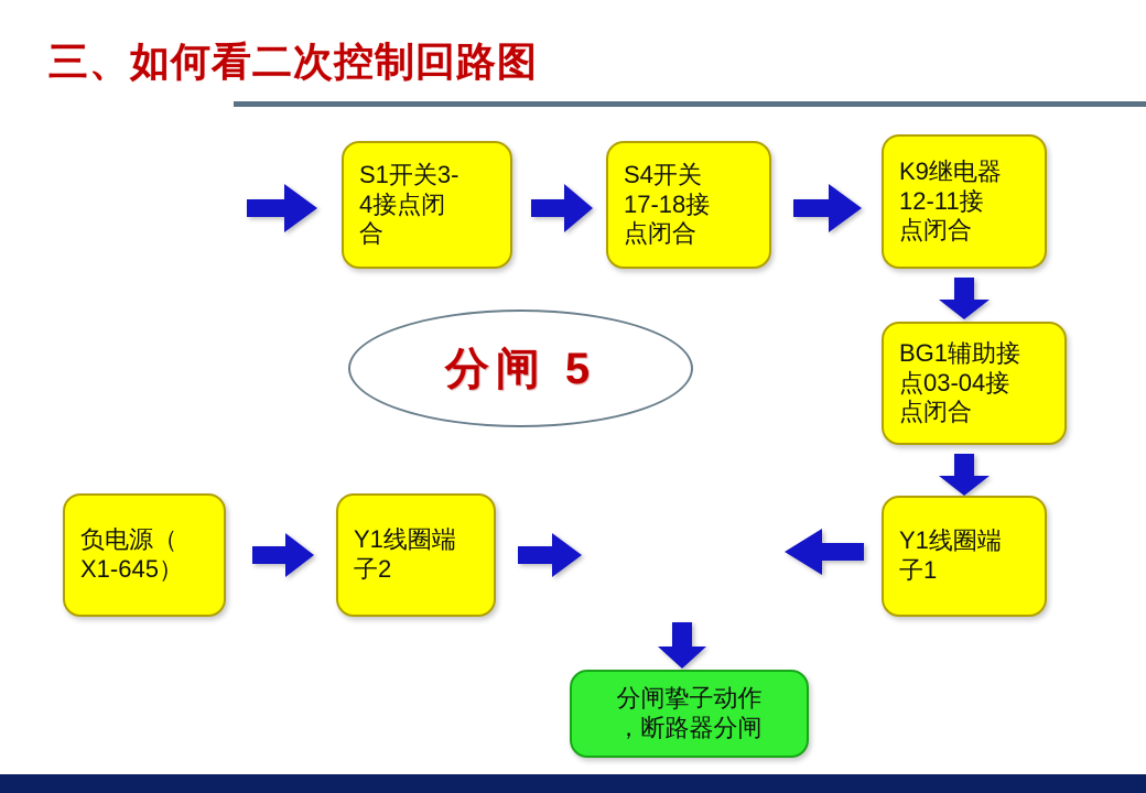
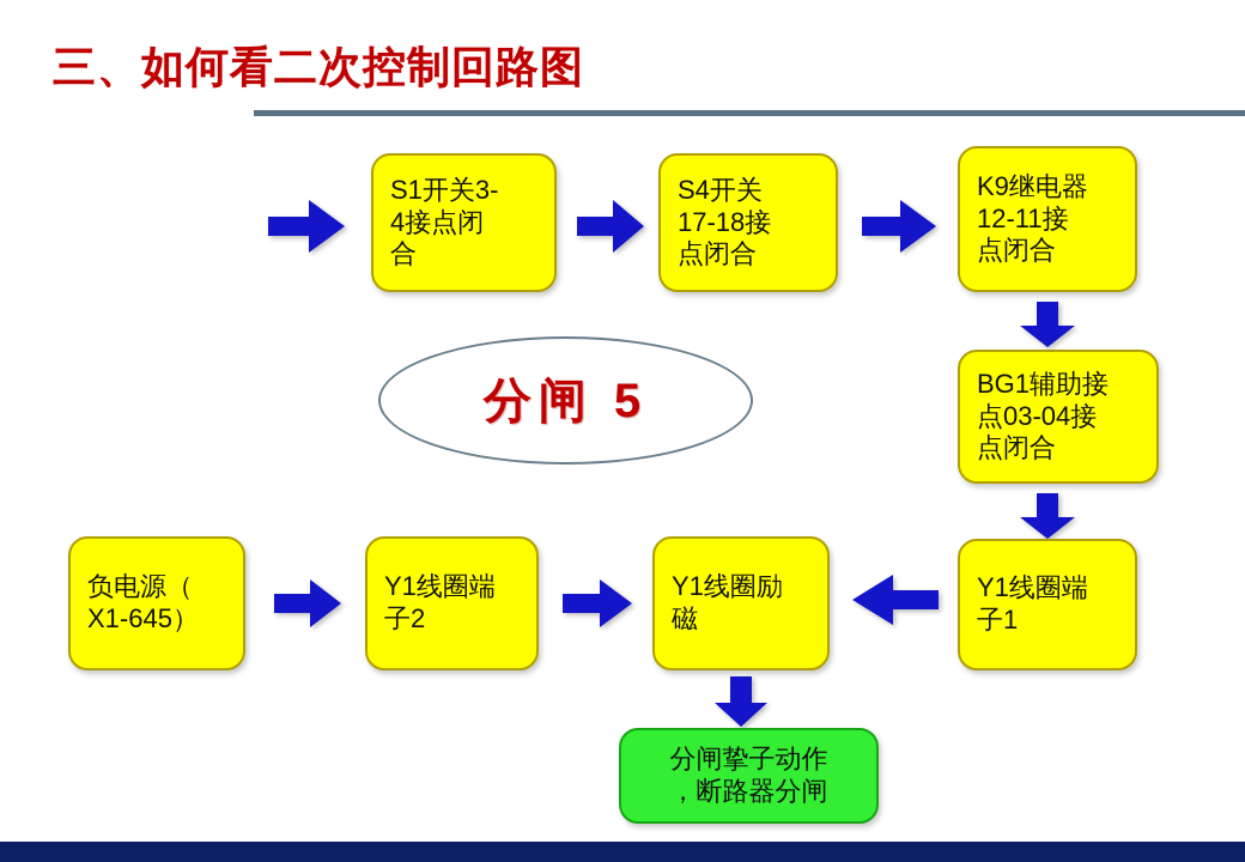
  三、如何看二次控制回路图
  S1开关3-
  4接点闭
  合
  S4开关
  17-18接
  点闭合
  K9继电器
  12-11接
  点闭合
  BG1辅助接
  点03-04接
  点闭合
  Y1线圈端
  子1
  分闸 5
  负电源（
  X1-645）
  Y1线圈端
  子2
+ Y1线圈励
+ 磁
  分闸挚子动作
  ，断路器分闸
